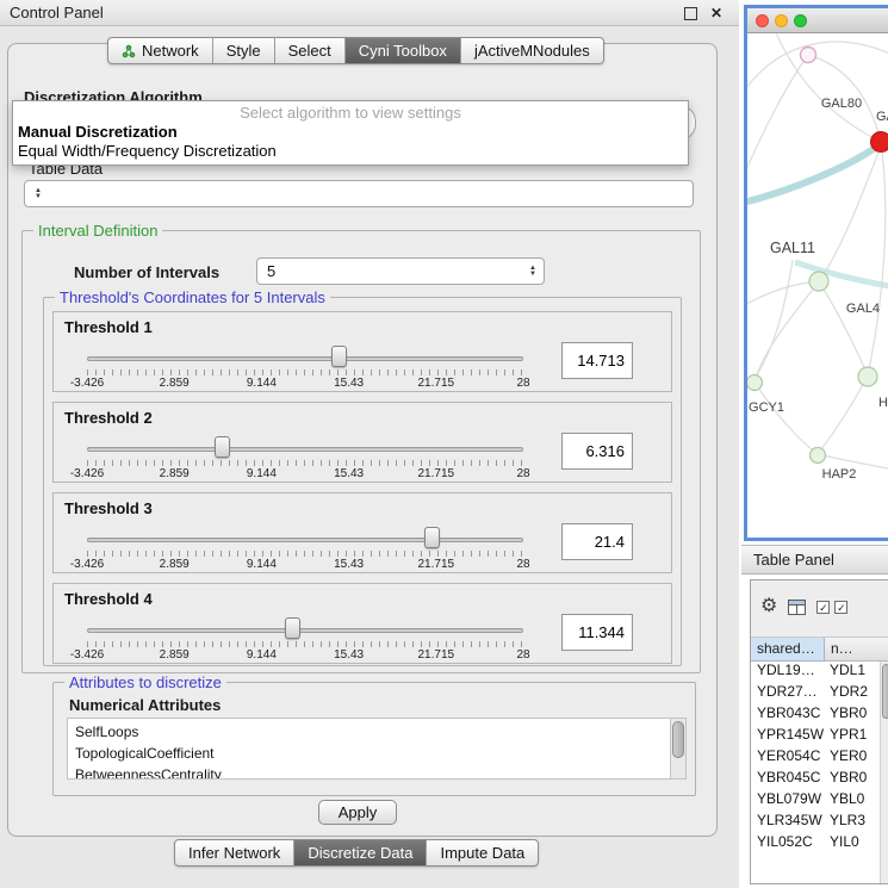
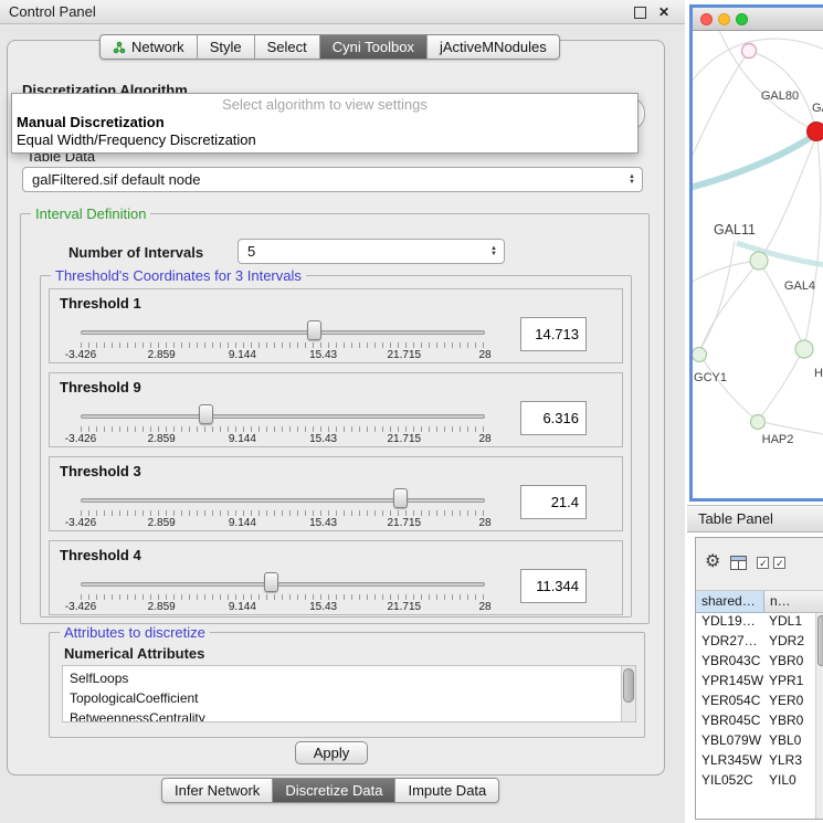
  Control Panel
  ✕
  Network
  Style
  Select
  Cyni Toolbox
  jActiveMNodules
  Discretization Algorithm
  Select algorithm to view settings
  Manual Discretization
  Equal Width/Frequency Discretization
  Table Data
+ galFiltered.sif default node
  Interval Definition
  Number of Intervals
  5
- Threshold's Coordinates for 5 Intervals
+ Threshold's Coordinates for 3 Intervals
  Threshold 1
  -3.426
  2.859
  9.144
  15.43
  21.715
  28
  14.713
- Threshold 2
+ Threshold 9
  -3.426
  2.859
  9.144
  15.43
  21.715
  28
  6.316
  Threshold 3
  -3.426
  2.859
  9.144
  15.43
  21.715
  28
  21.4
  Threshold 4
  -3.426
  2.859
  9.144
  15.43
  21.715
  28
  11.344
  Attributes to discretize
  Numerical Attributes
  SelfLoops
  TopologicalCoefficient
  BetweennessCentrality
  Apply
  Infer Network
  Discretize Data
  Impute Data
  GAL80
  GAL11
  GAL4
  GCY1
  HAP2
  Table Panel
  ⚙
  ✓
  ✓
  shared…
  n…
  YDL19…
  YDL1
  YDR27…
  YDR2
  YBR043C
  YBR0
  YPR145W
  YPR1
  YER054C
  YER0
  YBR045C
  YBR0
  YBL079W
  YBL0
  YLR345W
  YLR3
  YIL052C
  YIL0
